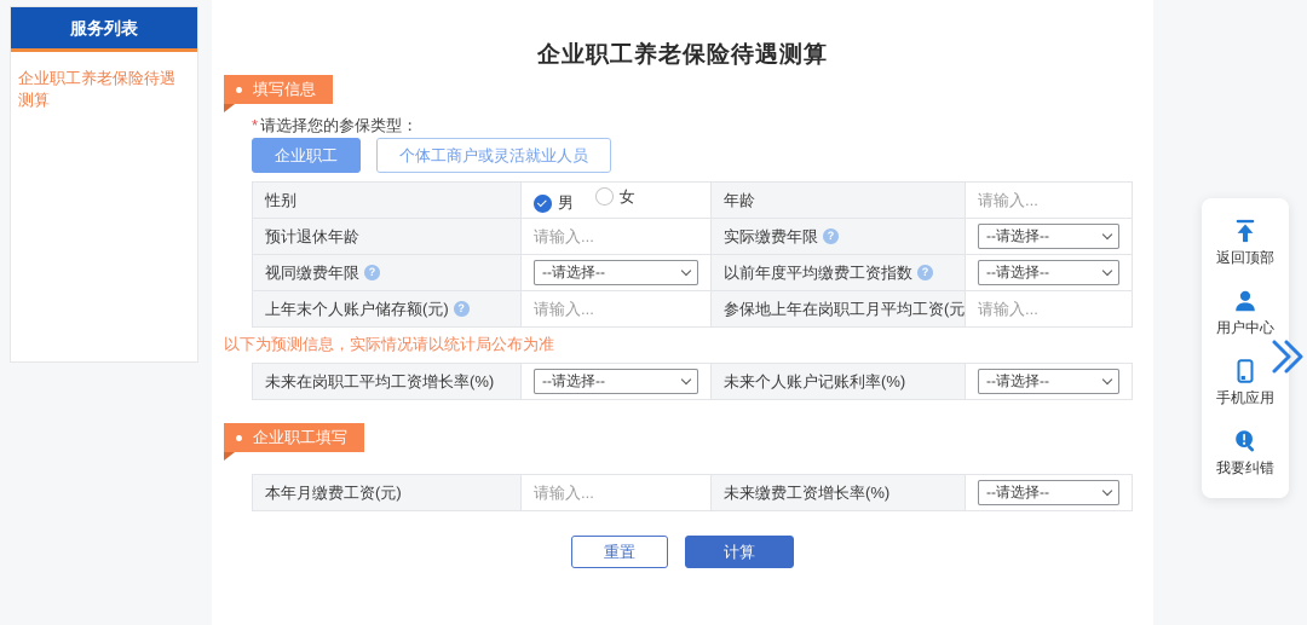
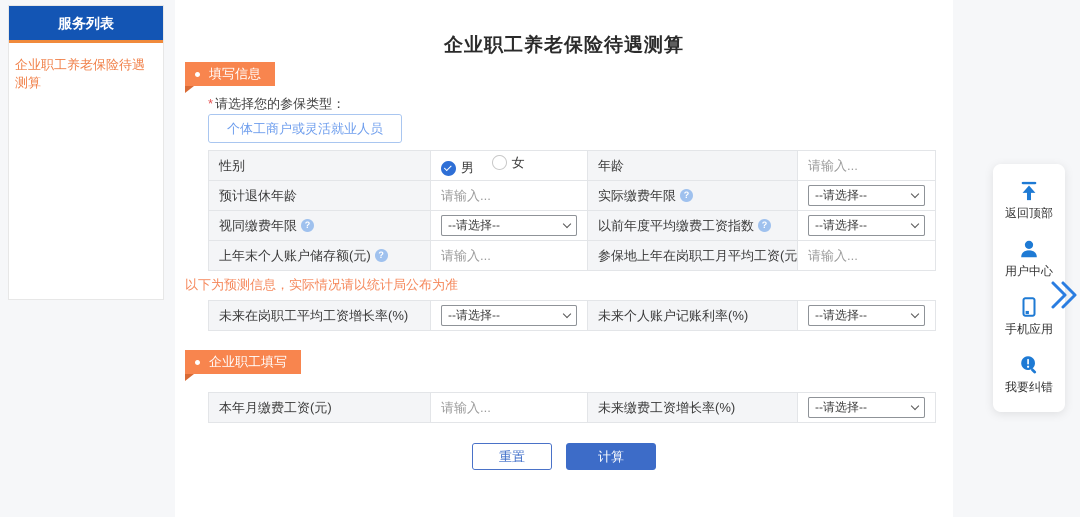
  服务列表
  企业职工养老保险待遇测算
  企业职工养老保险待遇测算
  填写信息
  * 请选择您的参保类型：
- 企业职工
  个体工商户或灵活就业人员
  性别	男 女	年龄	请输入...
  预计退休年龄	请输入...	实际缴费年限 ?	--请选择--
  视同缴费年限 ?	--请选择--	以前年度平均缴费工资指数 ?	--请选择--
  上年末个人账户储存额(元) ?	请输入...	参保地上年在岗职工月平均工资(元	请输入...
  以下为预测信息，实际情况请以统计局公布为准
  未来在岗职工平均工资增长率(%)	--请选择--	未来个人账户记账利率(%)	--请选择--
  企业职工填写
  本年月缴费工资(元)	请输入...	未来缴费工资增长率(%)	--请选择--
  重置
  计算
  返回顶部
  用户中心
  手机应用
  我要纠错
